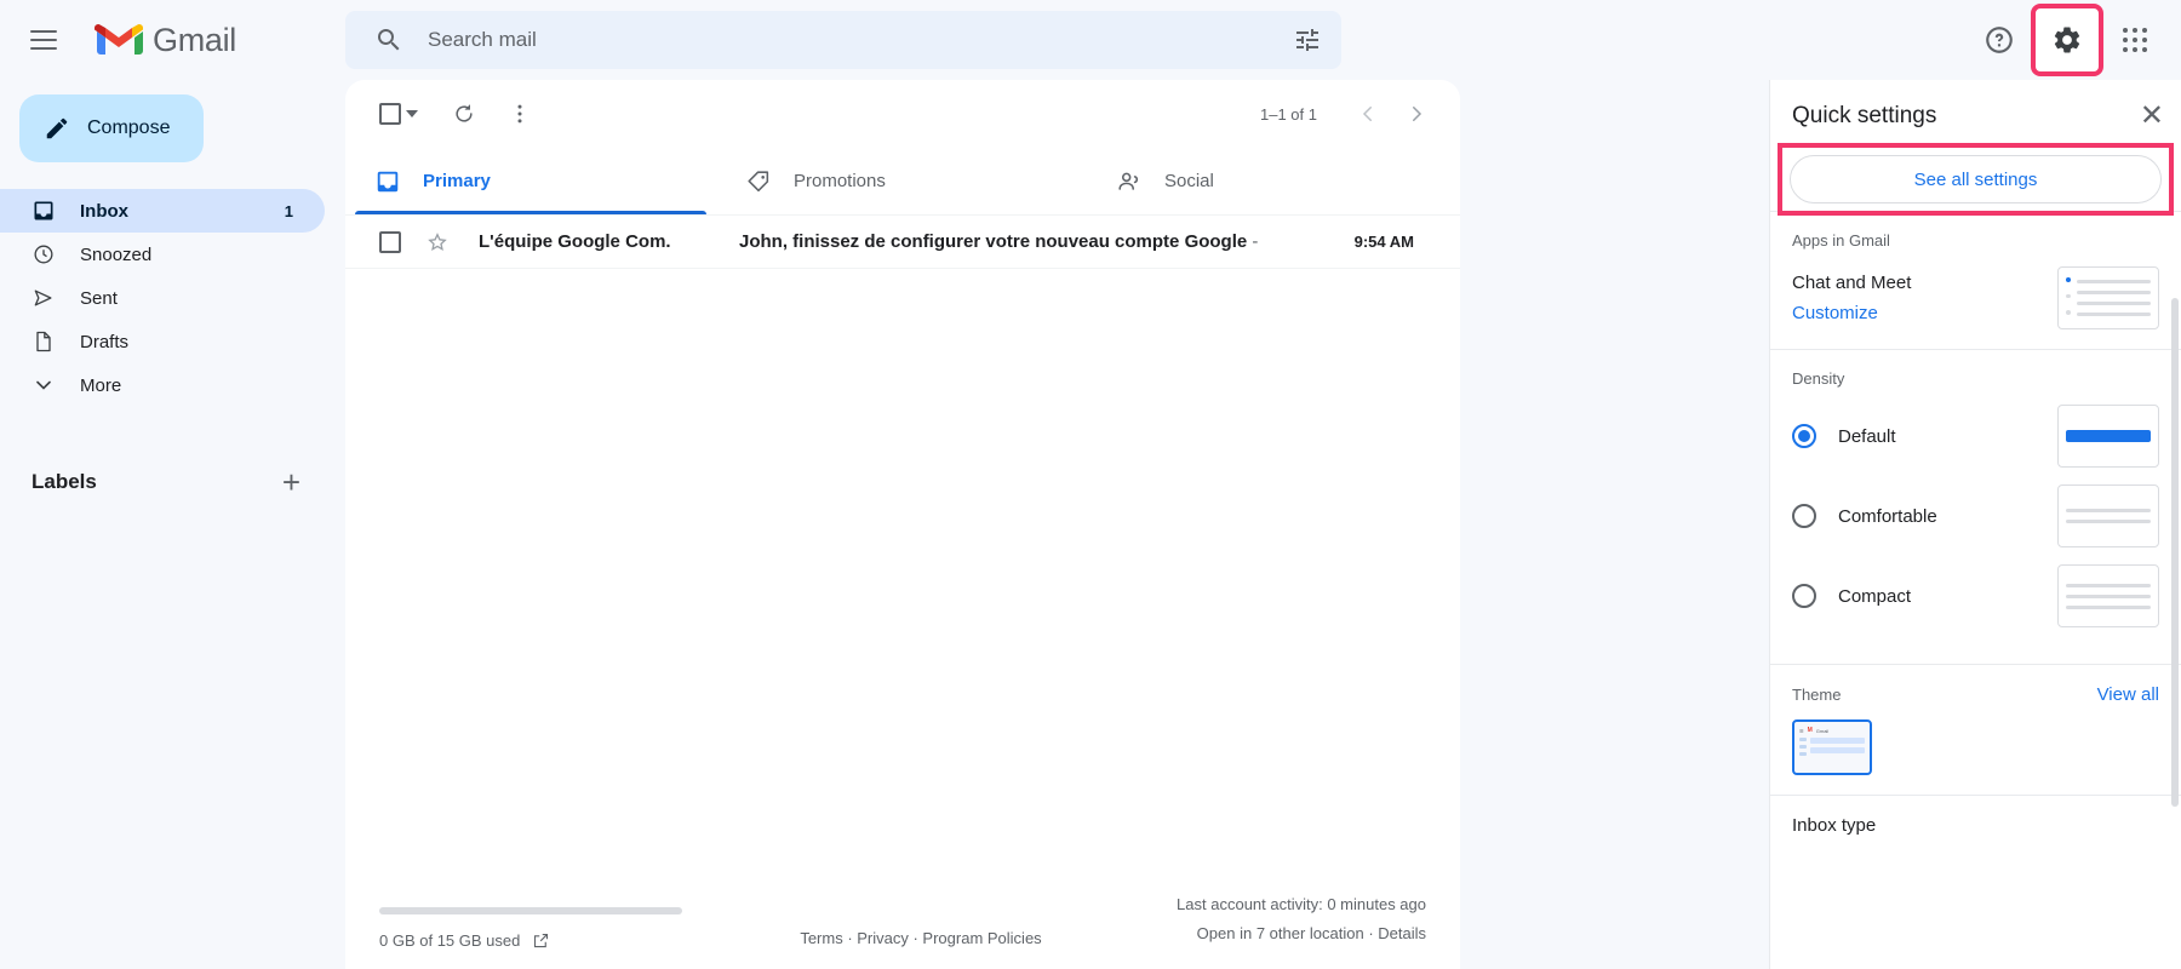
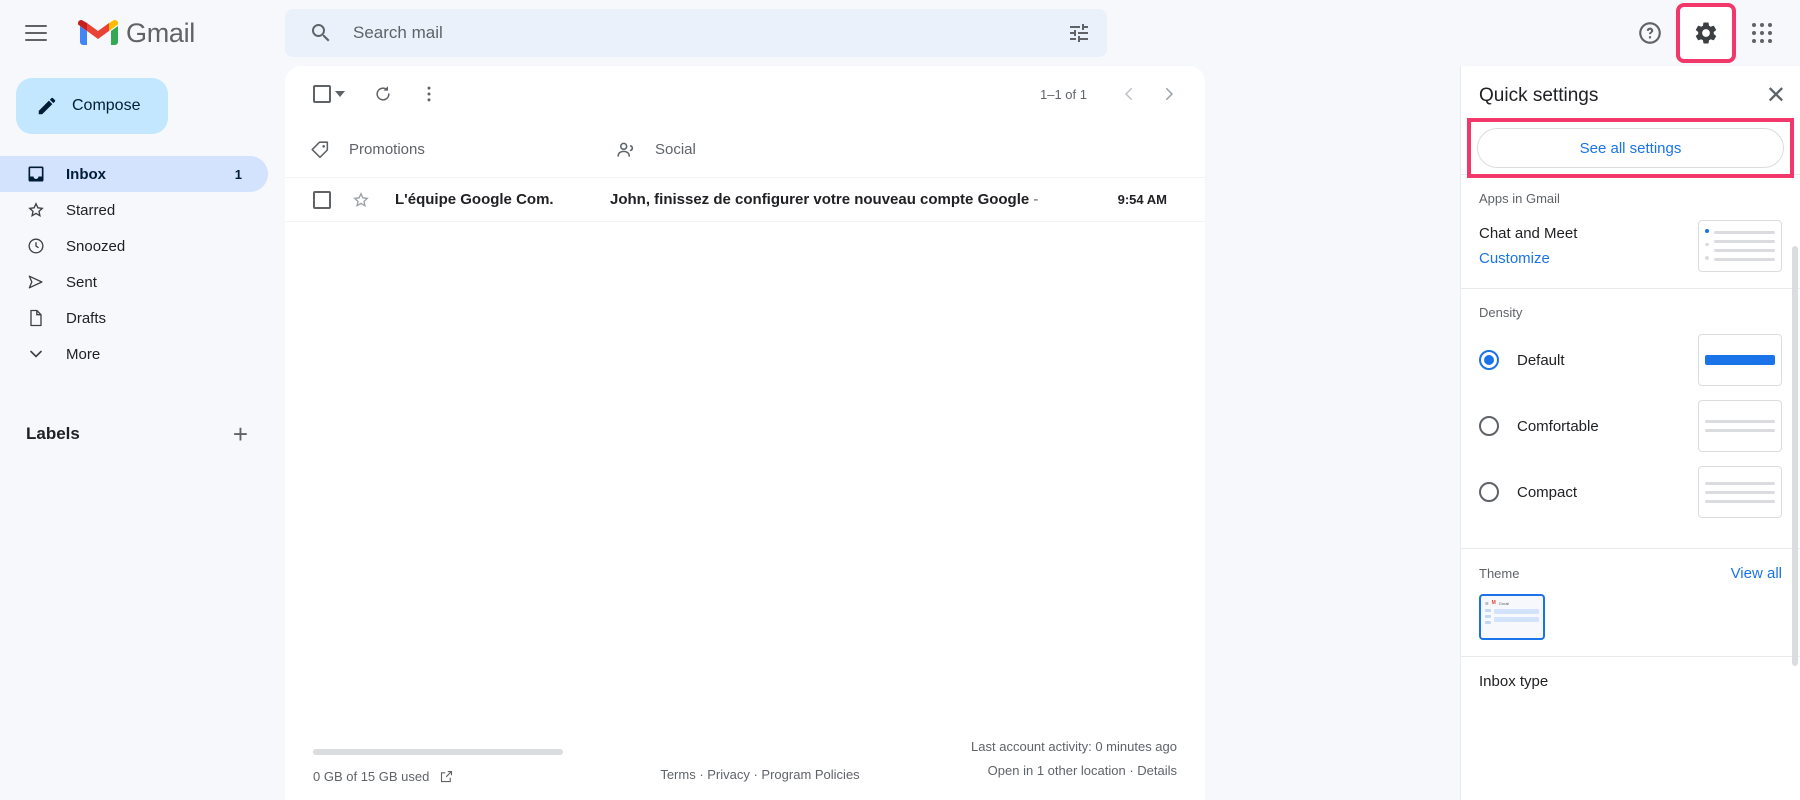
  Gmail
  Search mail
  Compose
  Inbox
  1
+ Starred
  Snoozed
  Sent
  Drafts
  More
  Labels
  +
  1–1 of 1
- Primary
  Promotions
  Social
  L'équipe Google Com.
  John, finissez de configurer votre nouveau compte Google -
  9:54 AM
  0 GB of 15 GB used
  Terms · Privacy · Program Policies
  Last account activity: 0 minutes ago
- Open in 7 other location · Details
+ Open in 1 other location · Details
  Quick settings
  ✕
  See all settings
  Apps in Gmail
  Chat and Meet
  Customize
  Density
  Default
  Comfortable
  Compact
  Theme
  View all
  Inbox type
